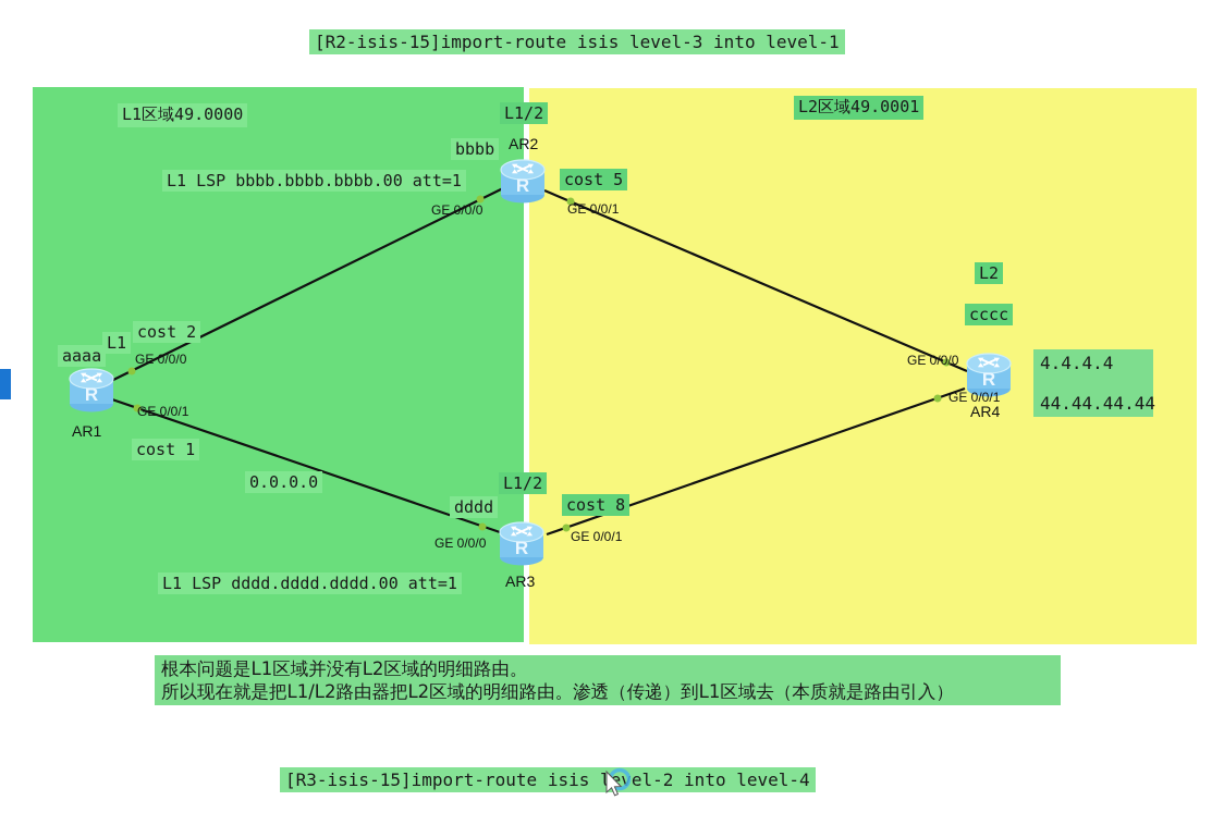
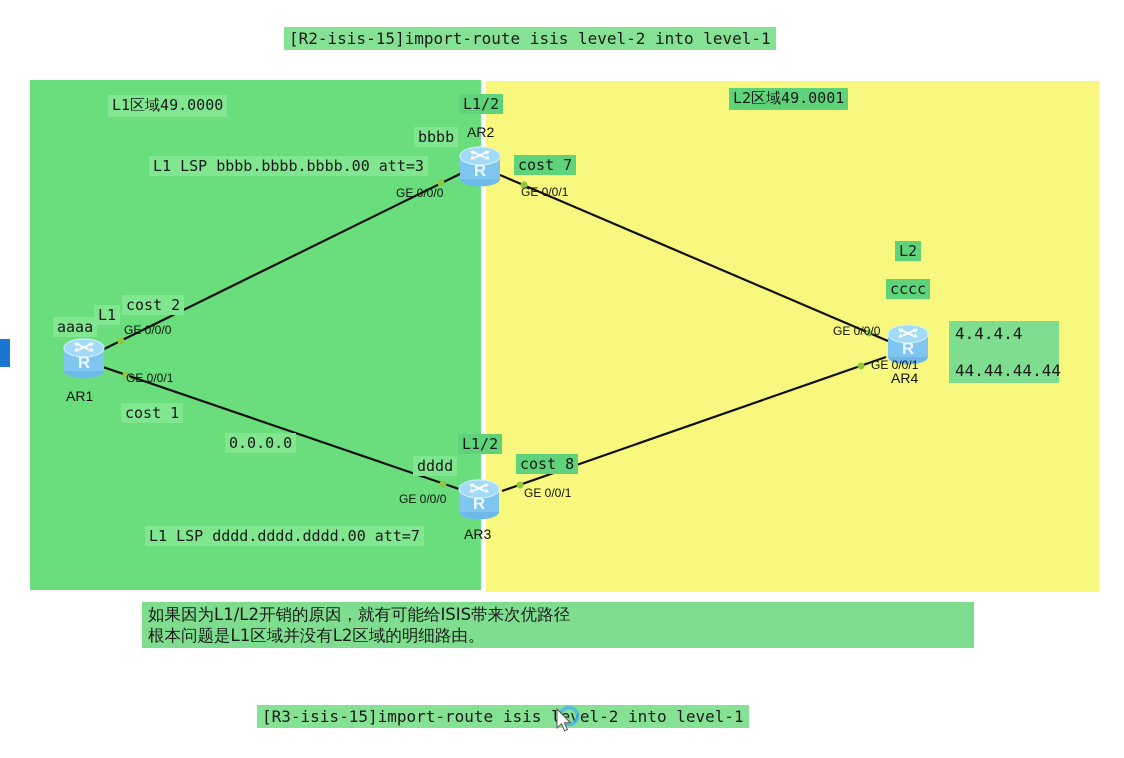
  R
  R
  R
  R
- [R2-isis-15]import-route isis level-3 into level-1
+ [R2-isis-15]import-route isis level-2 into level-1
  L1区域49.0000
  L2区域49.0001
  L1/2
  bbbb
  AR2
- cost 5
+ cost 7
  GE 0/0/0
  GE 0/0/1
- L1 LSP bbbb.bbbb.bbbb.00 att=1
+ L1 LSP bbbb.bbbb.bbbb.00 att=3
  L1
  aaaa
  cost 2
  GE 0/0/0
  GE 0/0/1
  AR1
  cost 1
  0.0.0.0
  L1/2
  dddd
  cost 8
  GE 0/0/0
  GE 0/0/1
  AR3
- L1 LSP dddd.dddd.dddd.00 att=1
+ L1 LSP dddd.dddd.dddd.00 att=7
  L2
  cccc
  GE 0/0/0
  GE 0/0/1
  AR4
  4.4.4.4
  44.44.44.44
+ 如果因为L1/L2开销的原因，就有可能给ISIS带来次优路径
  根本问题是L1区域并没有L2区域的明细路由。
- 所以现在就是把L1/L2路由器把L2区域的明细路由。渗透（传递）到L1区域去（本质就是路由引入）
- [R3-isis-15]import-route isis level-2 into level-4
+ [R3-isis-15]import-route isis level-2 into level-1
